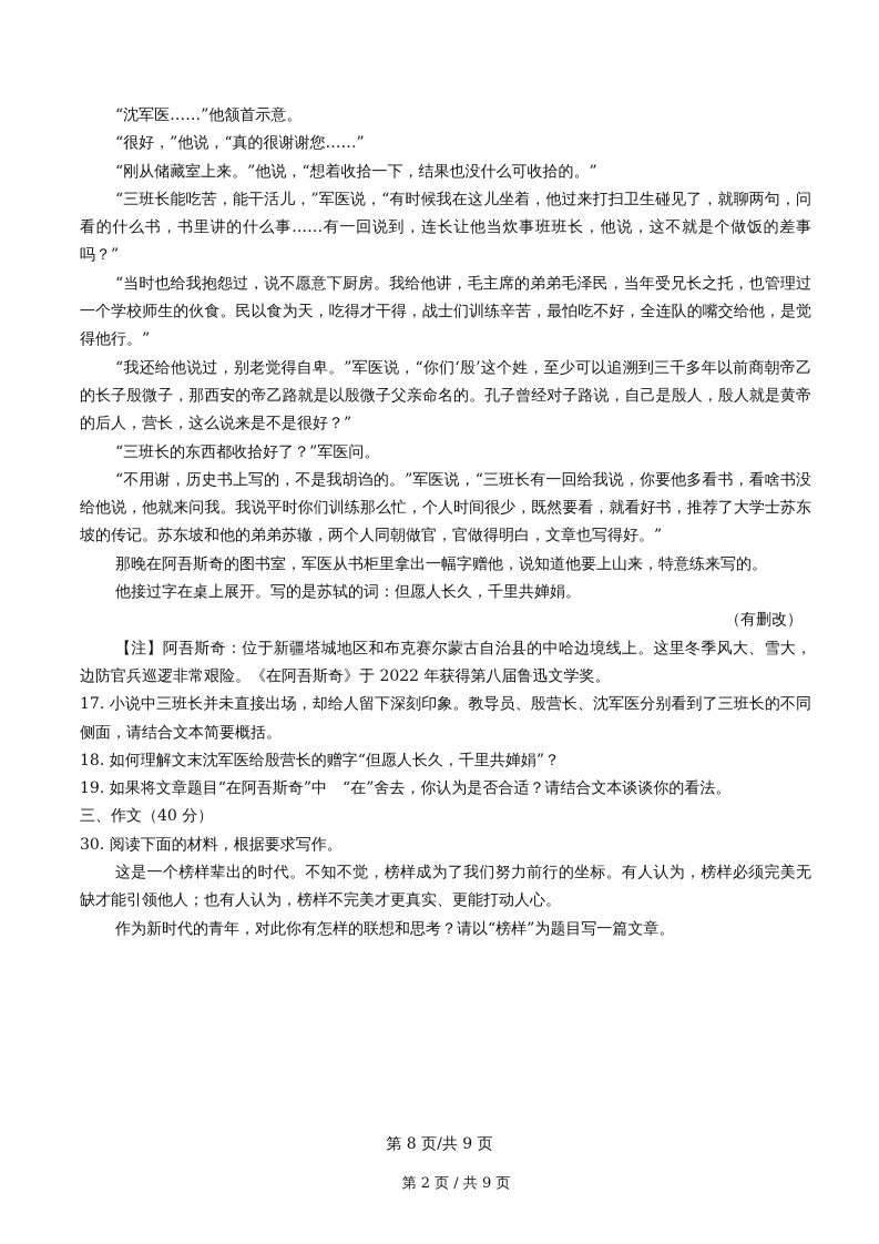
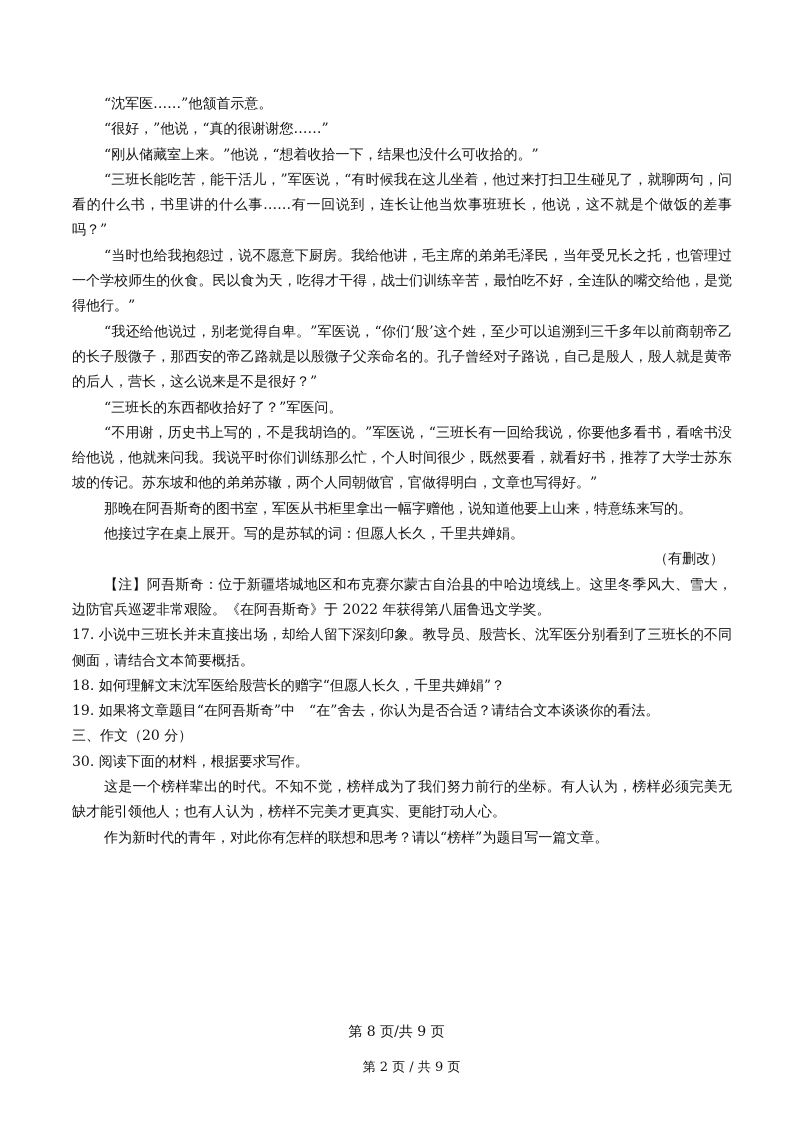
  “沈军医……”他颔首示意。
  “很好，”他说，“真的很谢谢您……”
  “刚从储藏室上来。”他说，“想着收拾一下，结果也没什么可收拾的。”
  “三班长能吃苦，能干活儿，”军医说，“有时候我在这儿坐着，他过来打扫卫生碰见了，就聊两句，问看的什么书，书里讲的什么事……有一回说到，连长让他当炊事班班长，他说，这不就是个做饭的差事吗？”
  “当时也给我抱怨过，说不愿意下厨房。我给他讲，毛主席的弟弟毛泽民，当年受兄长之托，也管理过一个学校师生的伙食。民以食为天，吃得才干得，战士们训练辛苦，最怕吃不好，全连队的嘴交给他，是觉得他行。”
  “我还给他说过，别老觉得自卑。”军医说，“你们‘殷’这个姓，至少可以追溯到三千多年以前商朝帝乙的长子殷微子，那西安的帝乙路就是以殷微子父亲命名的。孔子曾经对子路说，自己是殷人，殷人就是黄帝的后人，营长，这么说来是不是很好？”
  “三班长的东西都收拾好了？”军医问。
  “不用谢，历史书上写的，不是我胡诌的。”军医说，“三班长有一回给我说，你要他多看书，看啥书没给他说，他就来问我。我说平时你们训练那么忙，个人时间很少，既然要看，就看好书，推荐了大学士苏东坡的传记。苏东坡和他的弟弟苏辙，两个人同朝做官，官做得明白，文章也写得好。”
  那晚在阿吾斯奇的图书室，军医从书柜里拿出一幅字赠他，说知道他要上山来，特意练来写的。
  他接过字在桌上展开。写的是苏轼的词：但愿人长久，千里共婵娟。
  （有删改）
  【注】阿吾斯奇：位于新疆塔城地区和布克赛尔蒙古自治县的中哈边境线上。这里冬季风大、雪大，边防官兵巡逻非常艰险。《在阿吾斯奇》于 2022 年获得第八届鲁迅文学奖。
  17. 小说中三班长并未直接出场，却给人留下深刻印象。教导员、殷营长、沈军医分别看到了三班长的不同侧面，请结合文本简要概括。
  18. 如何理解文末沈军医给殷营长的赠字“但愿人长久，千里共婵娟”？
  19. 如果将文章题目“在阿吾斯奇”中 “在”舍去，你认为是否合适？请结合文本谈谈你的看法。
- 三、作文（40 分）
+ 三、作文（20 分）
  30. 阅读下面的材料，根据要求写作。
  这是一个榜样辈出的时代。不知不觉，榜样成为了我们努力前行的坐标。有人认为，榜样必须完美无缺才能引领他人；也有人认为，榜样不完美才更真实、更能打动人心。
  作为新时代的青年，对此你有怎样的联想和思考？请以“榜样”为题目写一篇文章。
  第 8 页/共 9 页
  第 2 页 / 共 9 页
